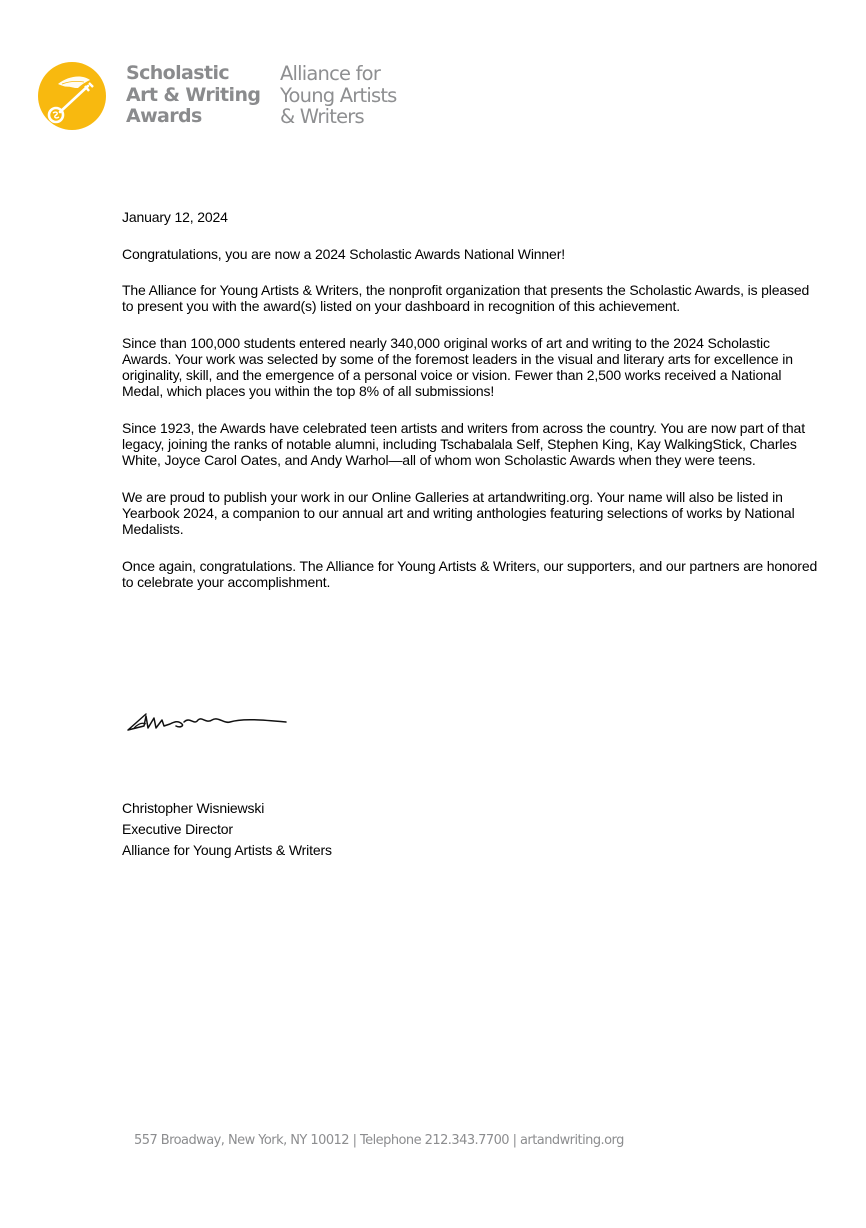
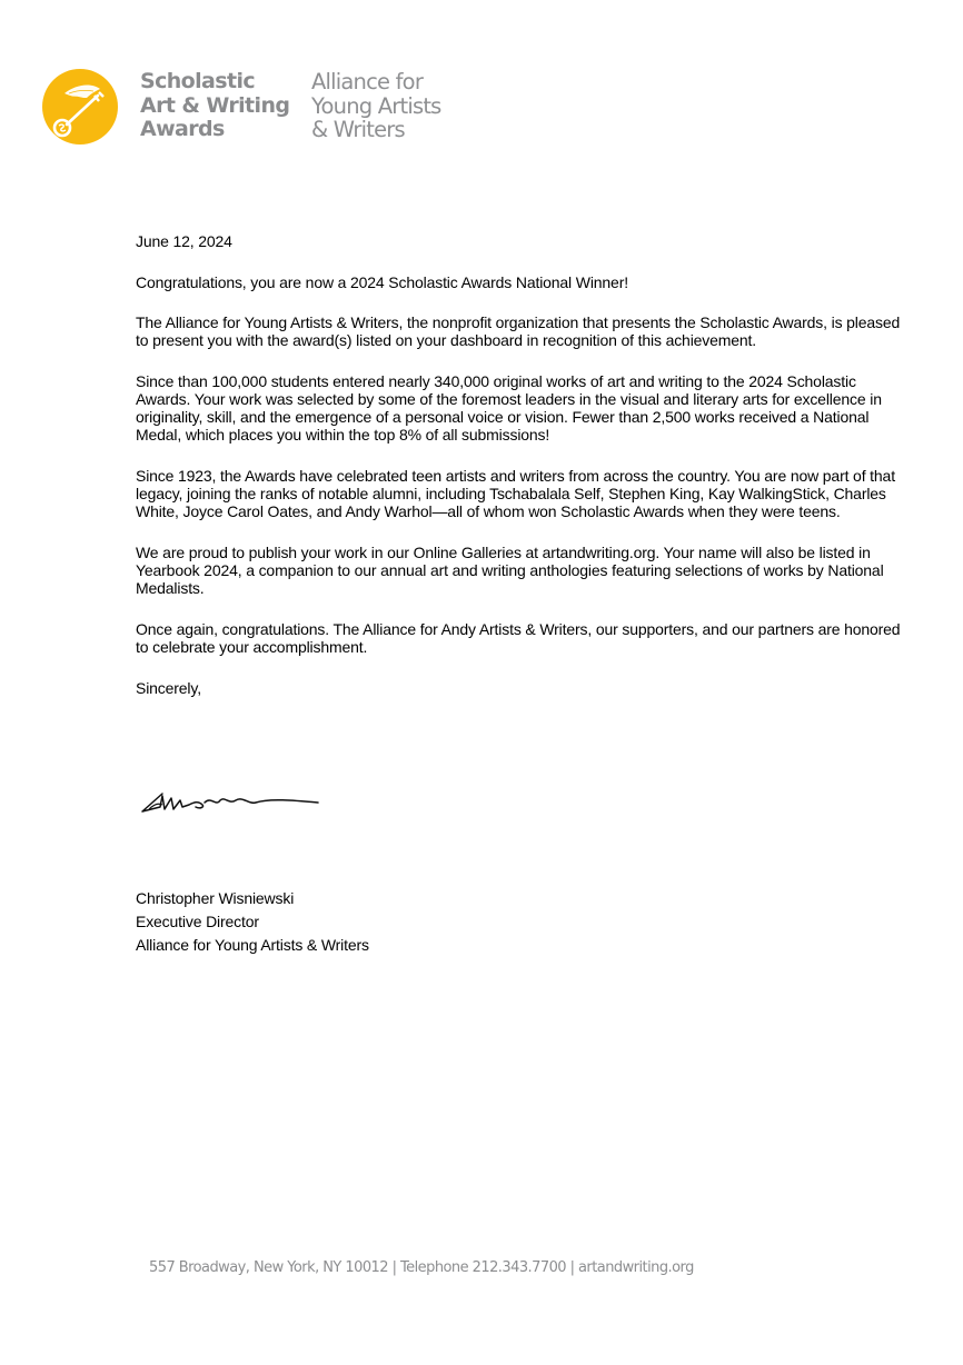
  Scholastic
  Art & Writing
  Awards
  Alliance for
  Young Artists
  & Writers
- January 12, 2024
+ June 12, 2024
  Congratulations, you are now a 2024 Scholastic Awards National Winner!
  The Alliance for Young Artists & Writers, the nonprofit organization that presents the Scholastic Awards, is pleased to present you with the award(s) listed on your dashboard in recognition of this achievement.
  Since than 100,000 students entered nearly 340,000 original works of art and writing to the 2024 Scholastic Awards. Your work was selected by some of the foremost leaders in the visual and literary arts for excellence in originality, skill, and the emergence of a personal voice or vision. Fewer than 2,500 works received a National Medal, which places you within the top 8% of all submissions!
  Since 1923, the Awards have celebrated teen artists and writers from across the country. You are now part of that legacy, joining the ranks of notable alumni, including Tschabalala Self, Stephen King, Kay WalkingStick, Charles White, Joyce Carol Oates, and Andy Warhol—all of whom won Scholastic Awards when they were teens.
  We are proud to publish your work in our Online Galleries at artandwriting.org. Your name will also be listed in Yearbook 2024, a companion to our annual art and writing anthologies featuring selections of works by National Medalists.
- Once again, congratulations. The Alliance for Young Artists & Writers, our supporters, and our partners are honored to celebrate your accomplishment.
+ Once again, congratulations. The Alliance for Andy Artists & Writers, our supporters, and our partners are honored to celebrate your accomplishment.
+ Sincerely,
  Christopher Wisniewski
  Executive Director
  Alliance for Young Artists & Writers
  557 Broadway, New York, NY 10012 | Telephone 212.343.7700 | artandwriting.org
